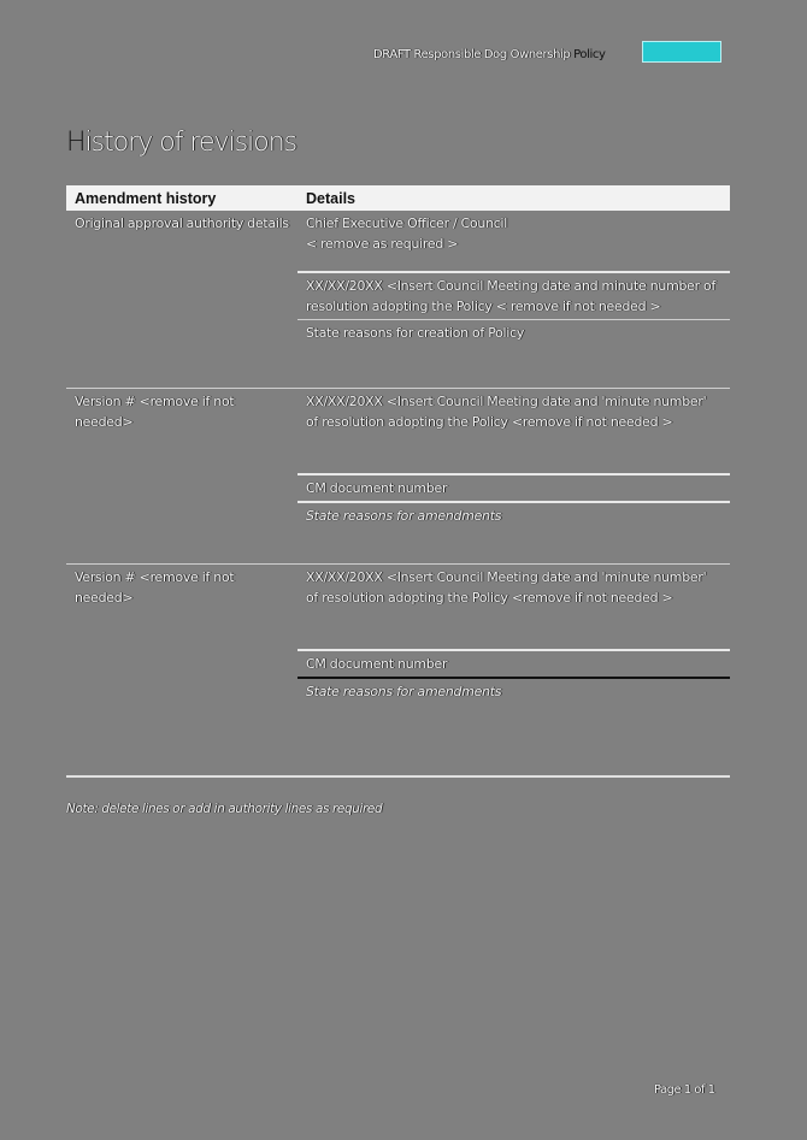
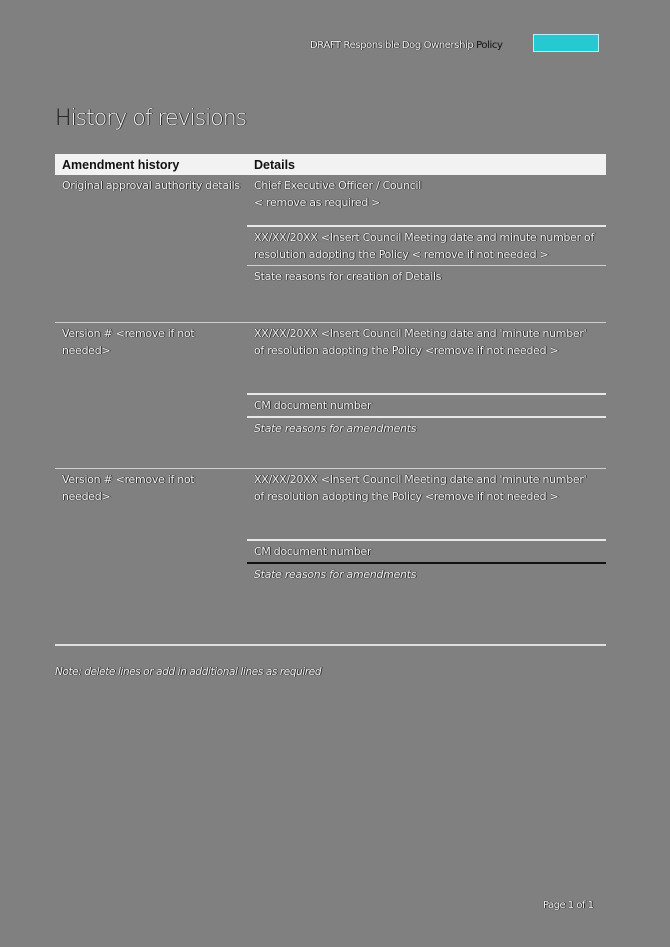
  DRAFT Responsible Dog Ownership Policy
  History of revisions
  Amendment history	Details
  Original approval authority details	Chief Executive Officer / Council < remove as required >
  XX/XX/20XX <Insert Council Meeting date and minute number of resolution adopting the Policy < remove if not needed >
- State reasons for creation of Policy
+ State reasons for creation of Details
  Version # <remove if not needed>	XX/XX/20XX <Insert Council Meeting date and 'minute number' of resolution adopting the Policy <remove if not needed >
  CM document number
  State reasons for amendments
  Version # <remove if not needed>	XX/XX/20XX <Insert Council Meeting date and 'minute number' of resolution adopting the Policy <remove if not needed >
  CM document number
  State reasons for amendments
- Note: delete lines or add in authority lines as required
+ Note: delete lines or add in additional lines as required
  Page 1 of 1
